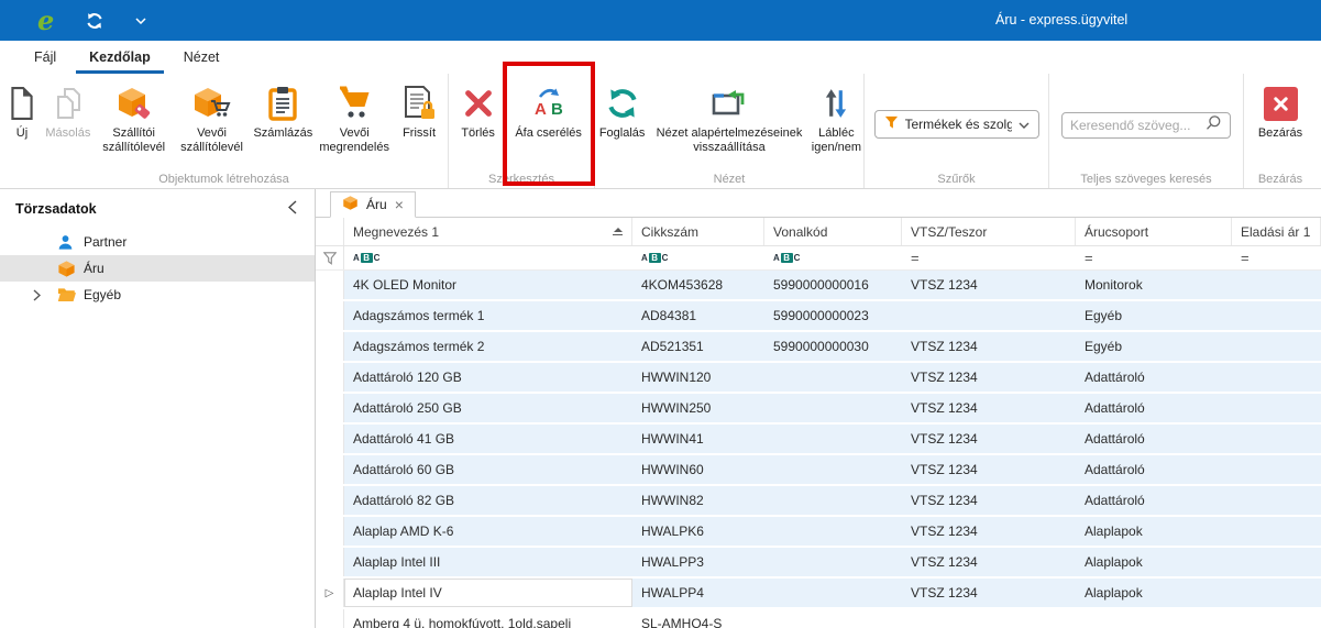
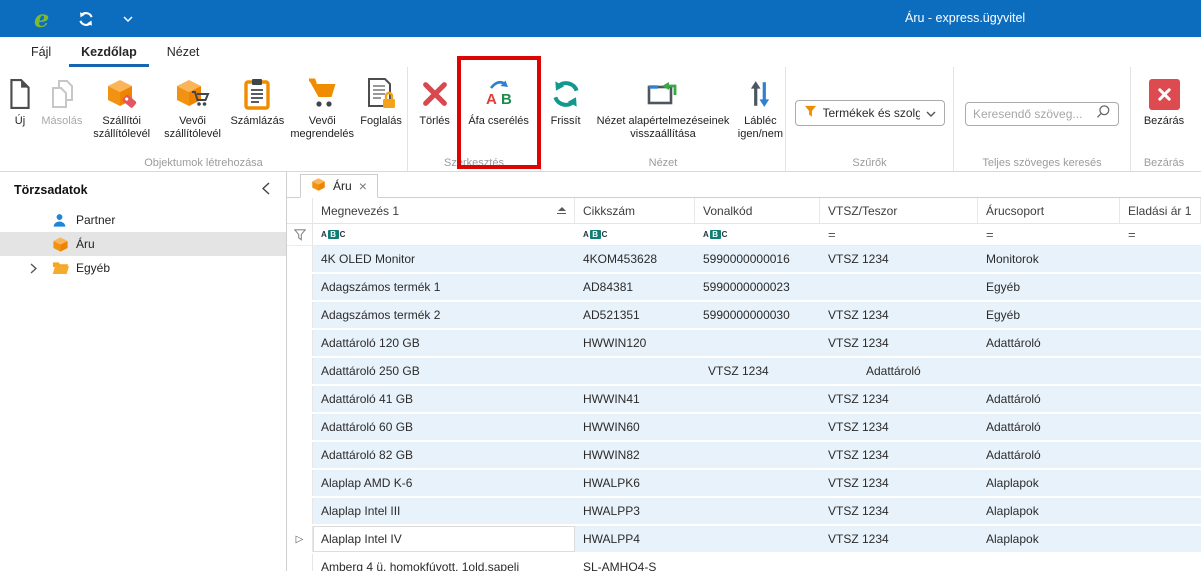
  e
  Áru - express.ügyvitel
  Fájl
  Kezdőlap
  Nézet
  Új
  Másolás
  Szállítói szállítólevél
  Vevői szállítólevél
  Számlázás
  Vevői megrendelés
- Frissít
+ Foglalás
  Objektumok létrehozása
  Törlés
  A
  B
  Áfa cserélés
  Szerkesztés
- Foglalás
+ Frissít
  Nézet alapértelmezéseinek visszaállítása
  Lábléc igen/nem
  Nézet
  Termékek és szolg
  Szűrők
  Keresendő szöveg...
  Teljes szöveges keresés
  Bezárás
  Bezárás
  Törzsadatok
  Partner
  Áru
  Egyéb
  Áru
  ×
  Megnevezés 1
  Cikkszám
  Vonalkód
  VTSZ/Teszor
  Árucsoport
  Eladási ár 1
  A
  B
  C
  A
  B
  C
  A
  B
  C
  =
  =
  =
  4K OLED Monitor
  4KOM453628
  5990000000016
  VTSZ 1234
  Monitorok
  Adagszámos termék 1
  AD84381
  5990000000023
  Egyéb
  Adagszámos termék 2
  AD521351
  5990000000030
  VTSZ 1234
  Egyéb
  Adattároló 120 GB
  HWWIN120
  VTSZ 1234
  Adattároló
  Adattároló 250 GB
- HWWIN250
  VTSZ 1234
  Adattároló
  Adattároló 41 GB
  HWWIN41
  VTSZ 1234
  Adattároló
  Adattároló 60 GB
  HWWIN60
  VTSZ 1234
  Adattároló
  Adattároló 82 GB
  HWWIN82
  VTSZ 1234
  Adattároló
  Alaplap AMD K-6
  HWALPK6
  VTSZ 1234
  Alaplapok
  Alaplap Intel III
  HWALPP3
  VTSZ 1234
  Alaplapok
  ▷
  Alaplap Intel IV
  HWALPP4
  VTSZ 1234
  Alaplapok
  Amberg 4 ü. homokfúvott, 1old.sapeli
  SL-AMHO4-S
